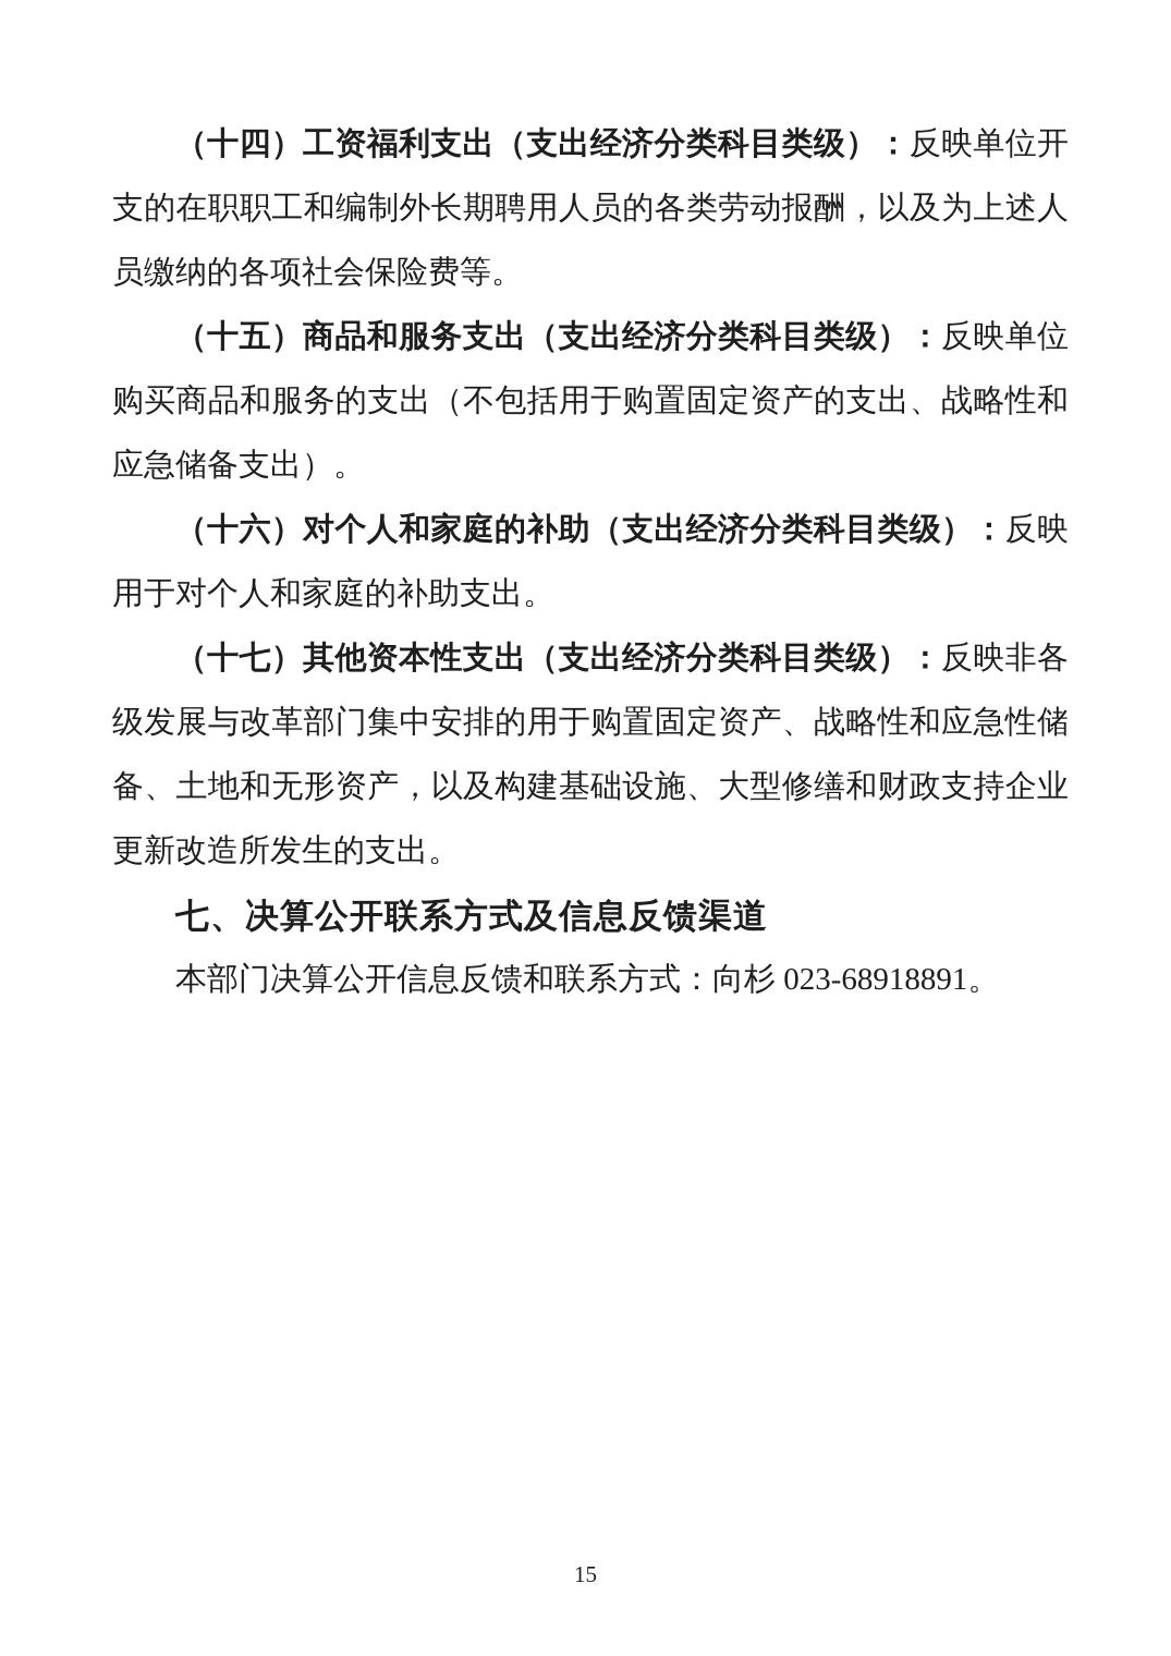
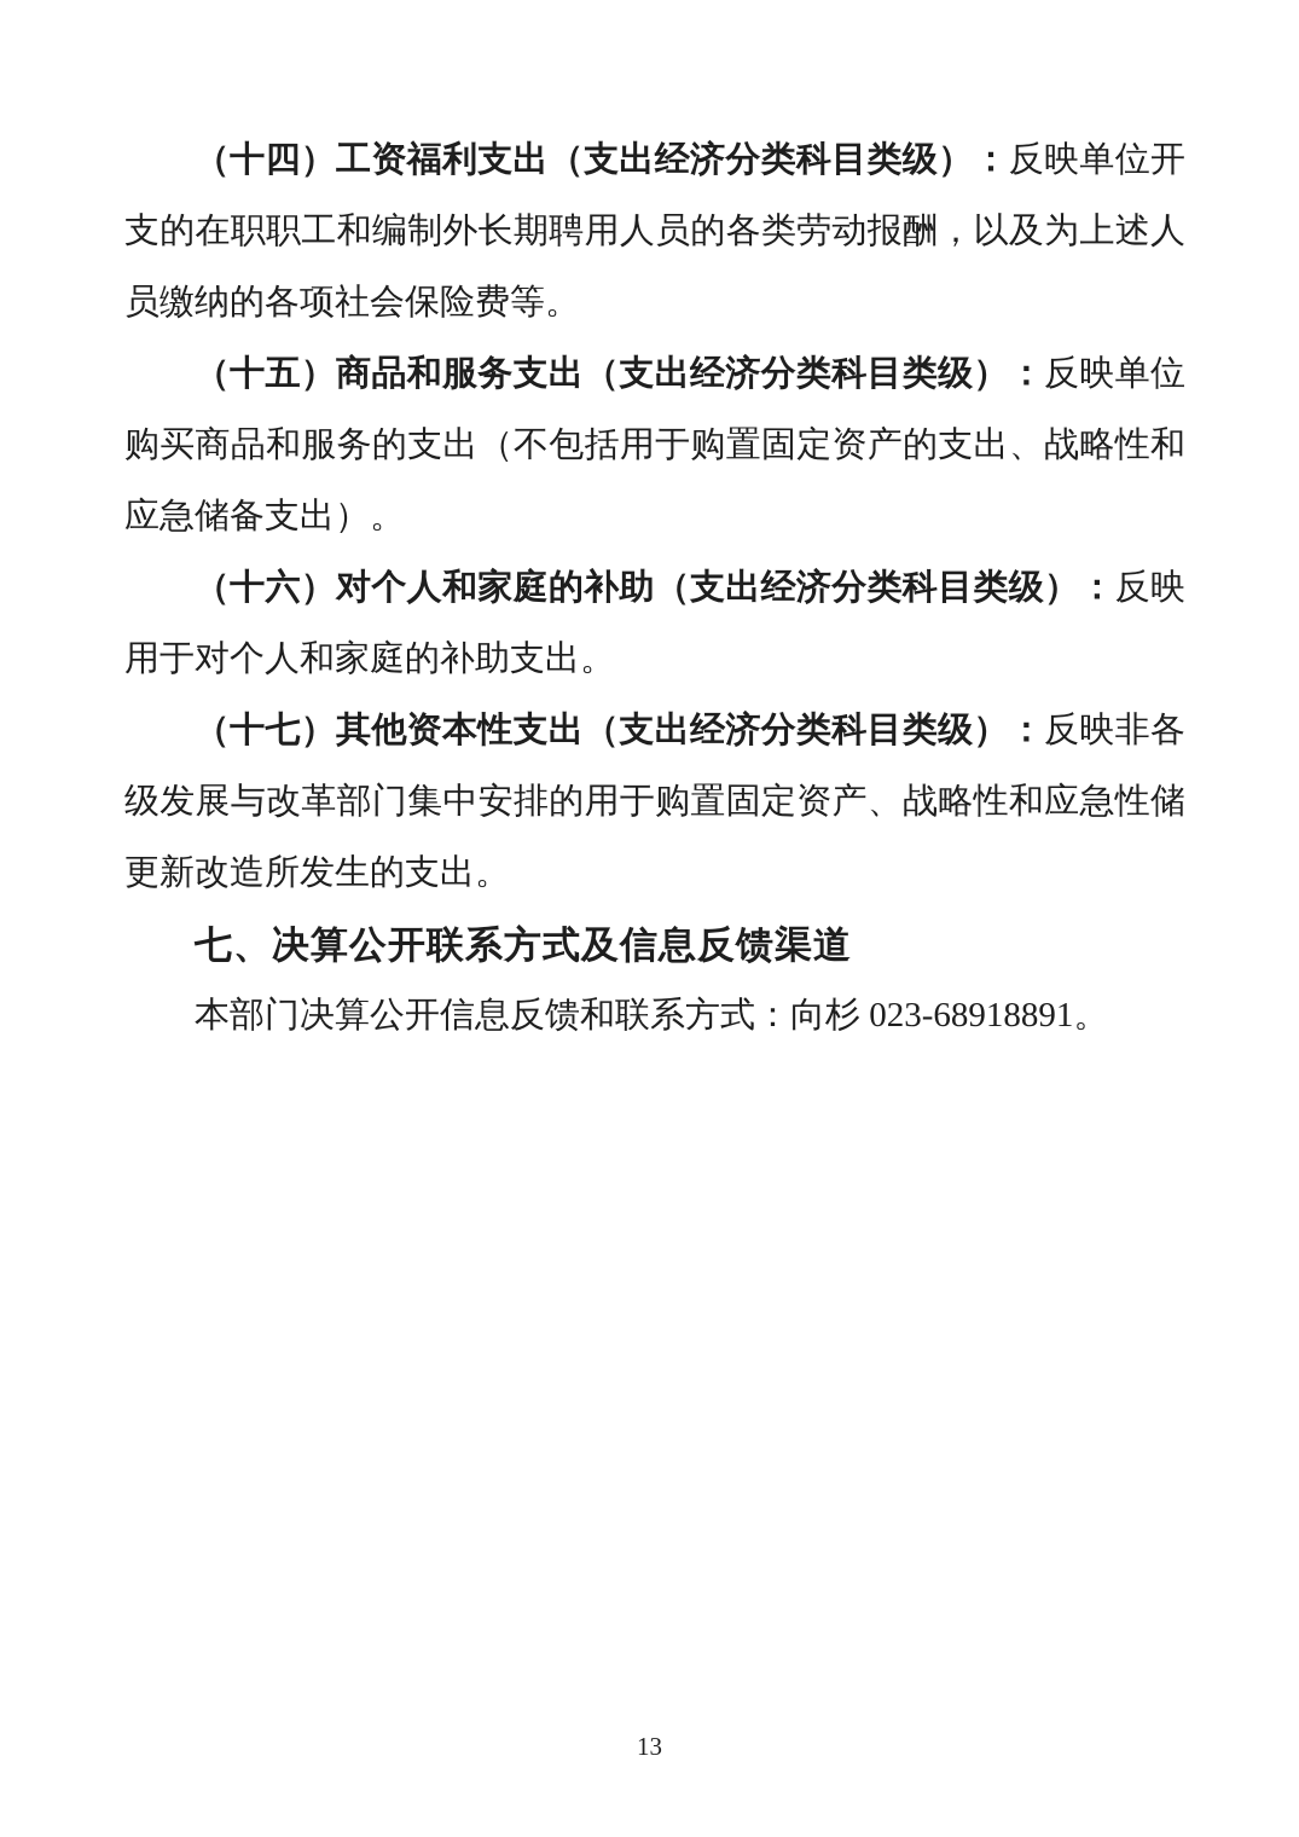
  （十四）工资福利支出（支出经济分类科目类级）：反映单位开
  支的在职职工和编制外长期聘用人员的各类劳动报酬，以及为上述人
  员缴纳的各项社会保险费等。
  （十五）商品和服务支出（支出经济分类科目类级）：反映单位
  购买商品和服务的支出（不包括用于购置固定资产的支出、战略性和
  应急储备支出）。
  （十六）对个人和家庭的补助（支出经济分类科目类级）：反映
  用于对个人和家庭的补助支出。
  （十七）其他资本性支出（支出经济分类科目类级）：反映非各
  级发展与改革部门集中安排的用于购置固定资产、战略性和应急性储
- 备、土地和无形资产，以及构建基础设施、大型修缮和财政支持企业
  更新改造所发生的支出。
  七、决算公开联系方式及信息反馈渠道
  本部门决算公开信息反馈和联系方式：向杉 023-68918891。
- 15
+ 13
